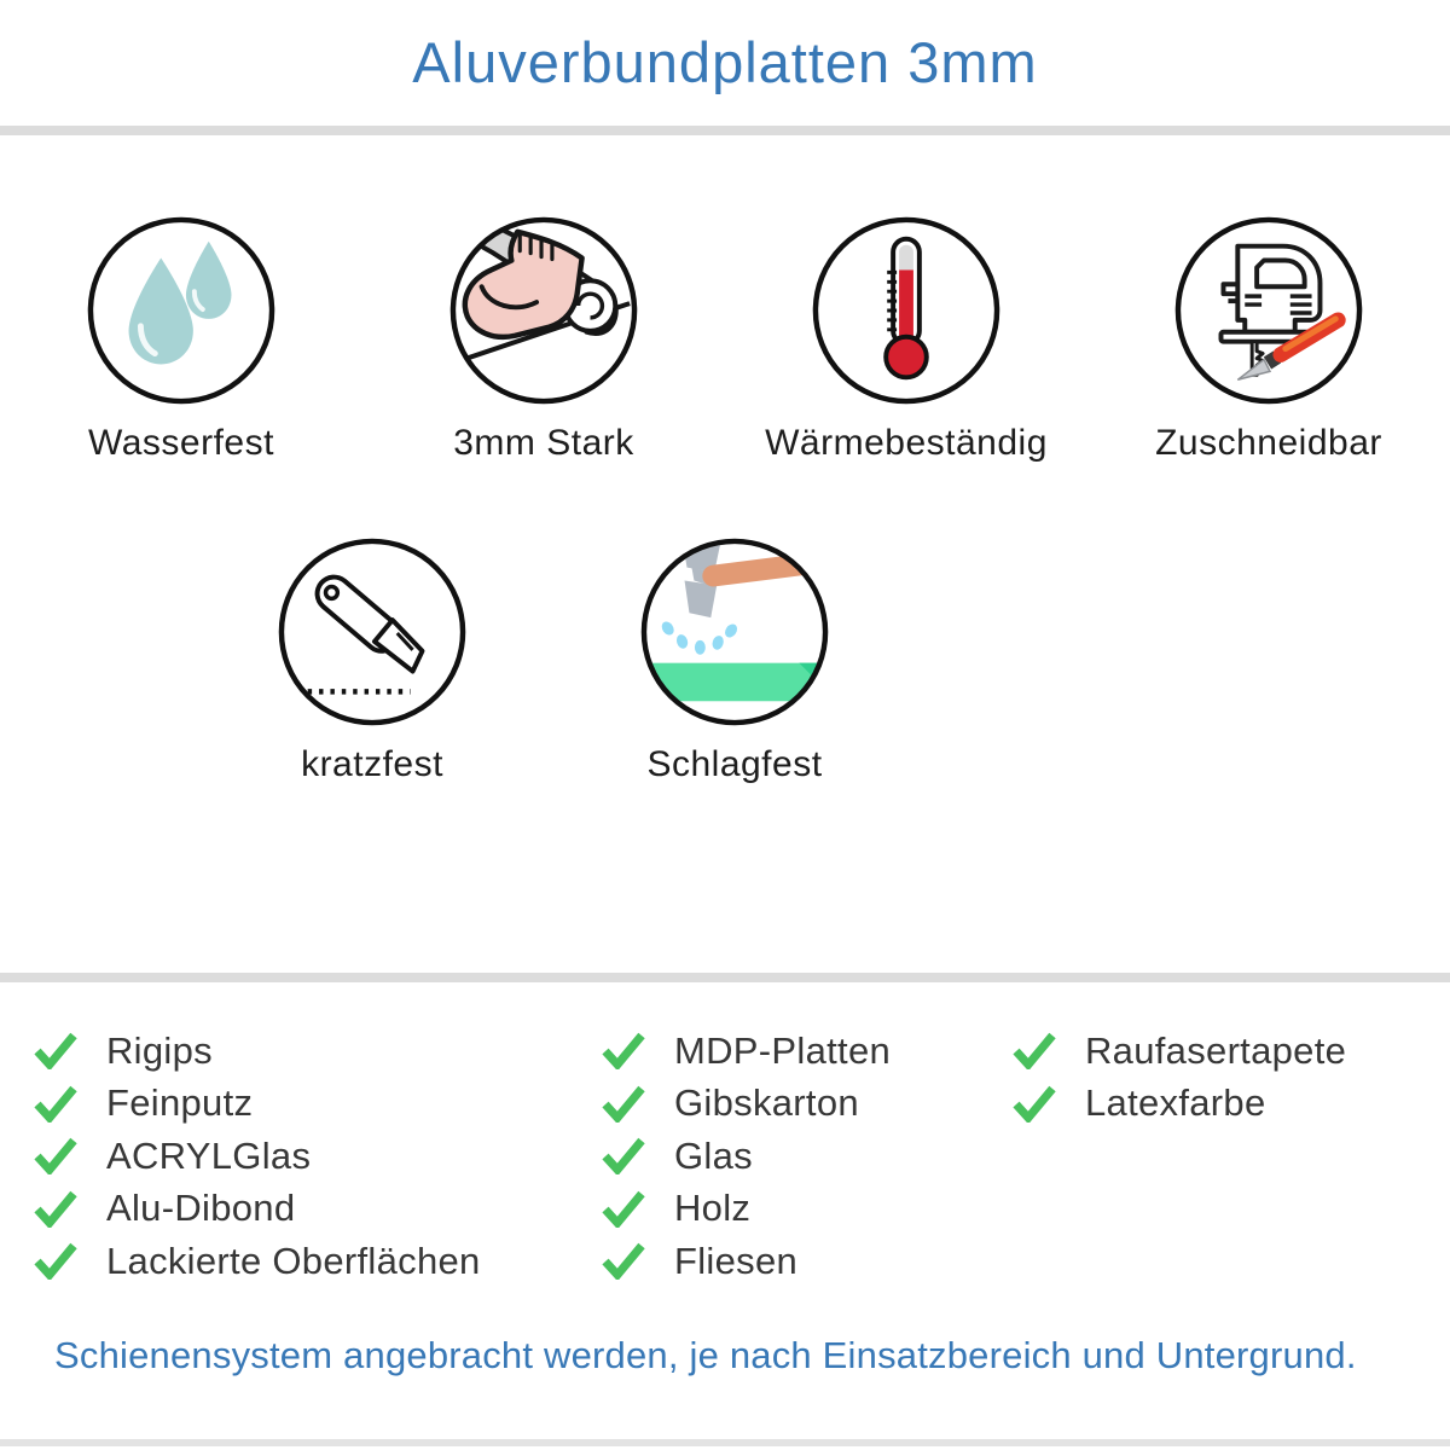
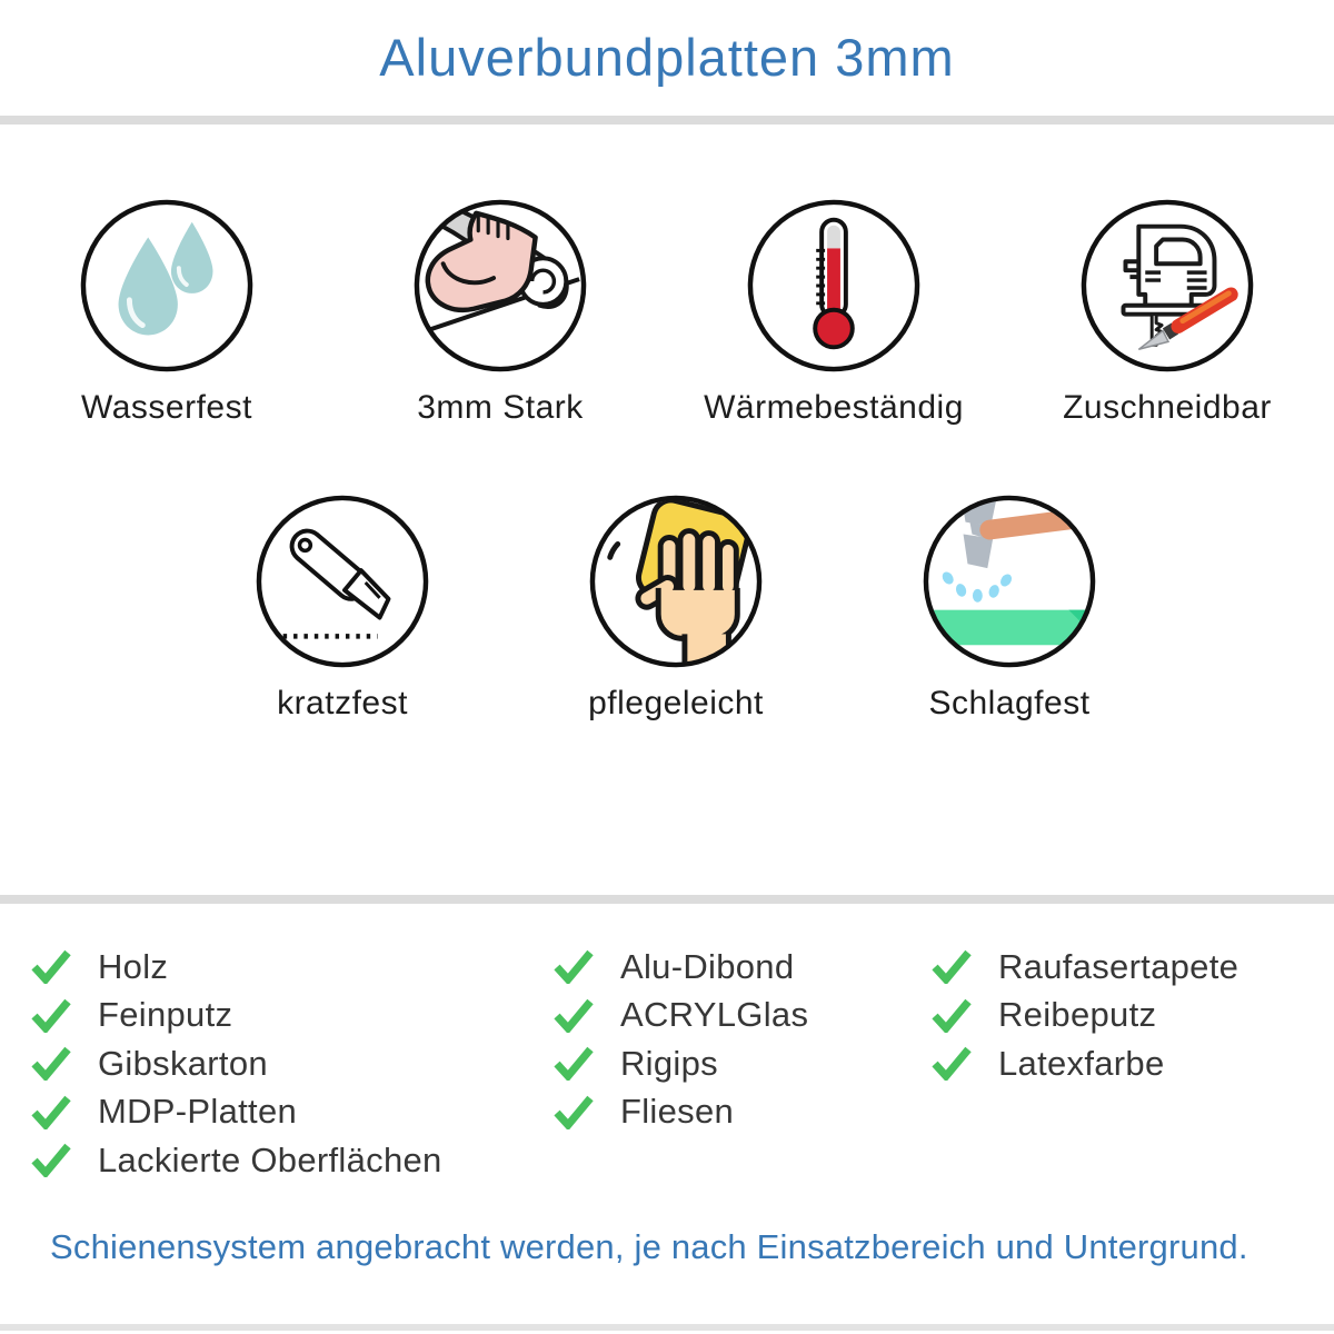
  Aluverbundplatten 3mm
  Wasserfest
  3mm Stark
  Wärmebeständig
  Zuschneidbar
  kratzfest
+ pflegeleicht
  Schlagfest
- Rigips
+ Holz
  Feinputz
- ACRYLGlas
+ Gibskarton
- Alu-Dibond
+ MDP-Platten
  Lackierte Oberflächen
- MDP-Platten
+ Alu-Dibond
- Gibskarton
+ ACRYLGlas
- Glas
- Holz
+ Rigips
  Fliesen
  Raufasertapete
+ Reibeputz
  Latexfarbe
  Schienensystem angebracht werden, je nach Einsatzbereich und Untergrund.
